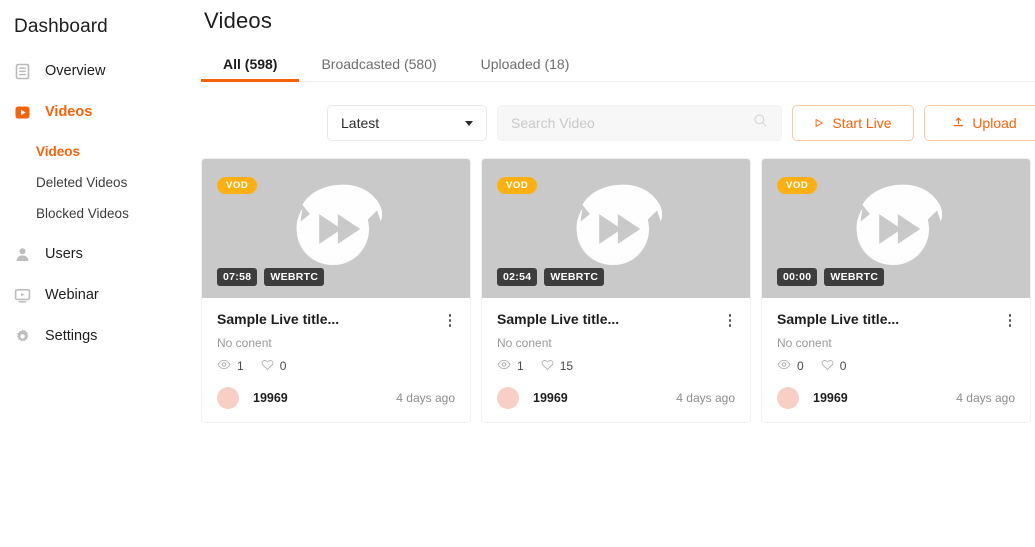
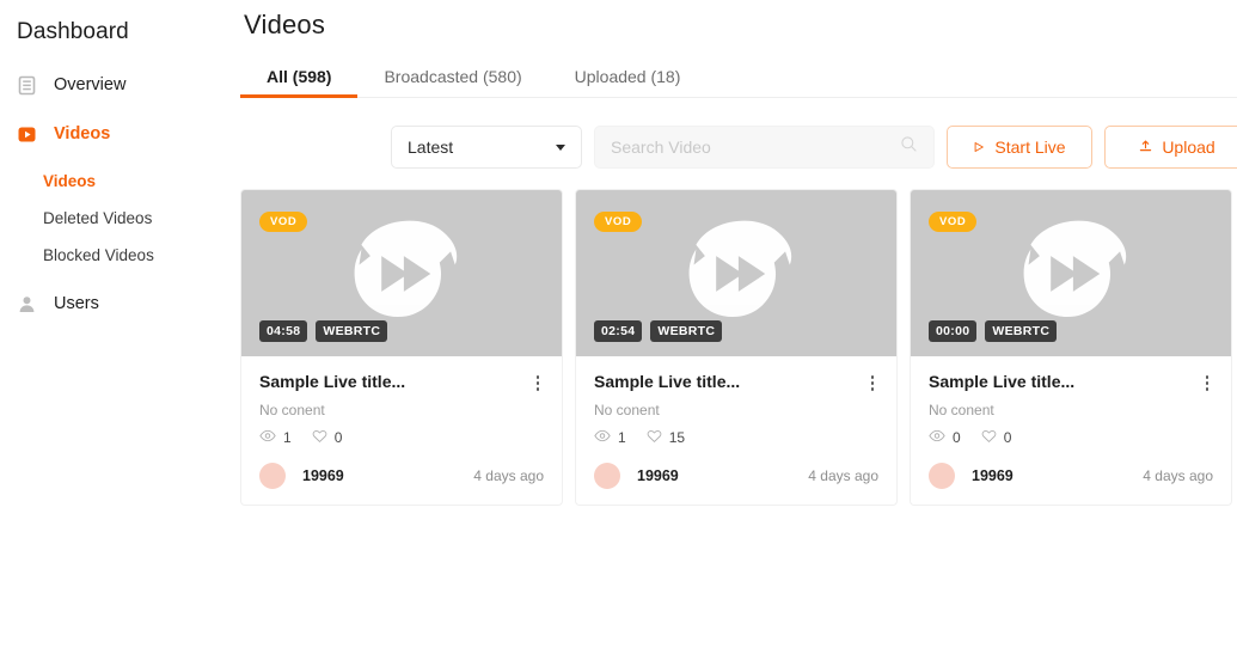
  Dashboard
  Overview
  Videos
  Videos
  Deleted Videos
  Blocked Videos
  Users
- Webinar
- Settings
  Videos
  All (598)
  Broadcasted (580)
  Uploaded (18)
  Latest
  Search Video
  Start Live
  Upload
  VOD
- 07:58
+ 04:58
  WEBRTC
  Sample Live title...
  No conent
  1
  0
  19969
  4 days ago
  VOD
  02:54
  WEBRTC
  Sample Live title...
  No conent
  1
  15
  19969
  4 days ago
  VOD
  00:00
  WEBRTC
  Sample Live title...
  No conent
  0
  0
  19969
  4 days ago
